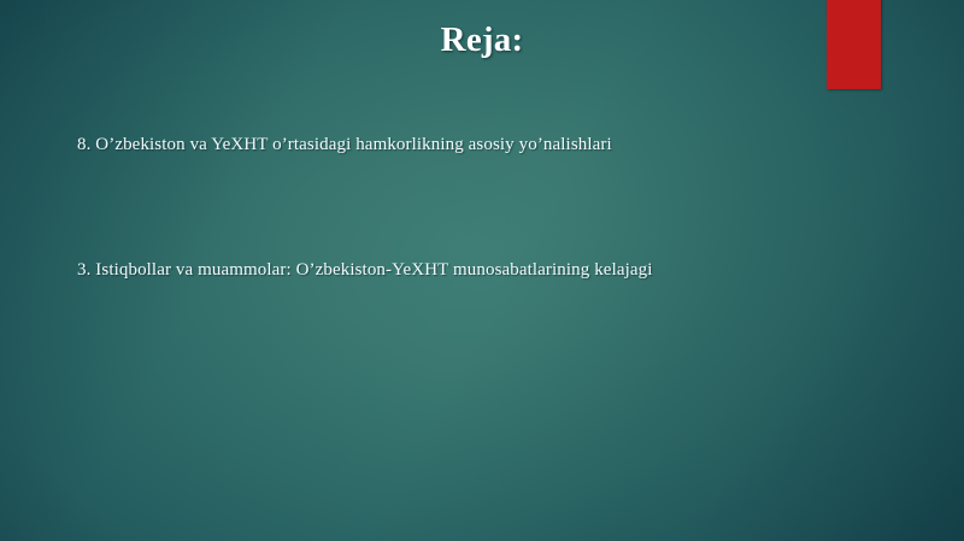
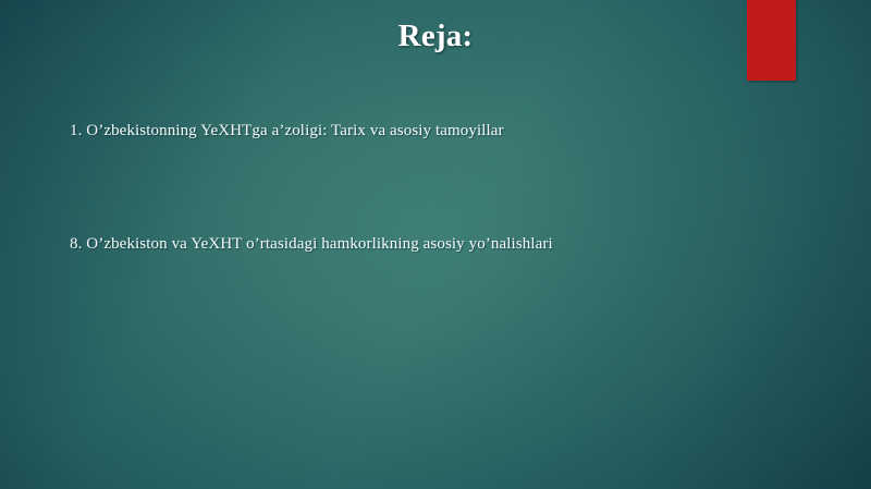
  Reja:
+ 1. O’zbekistonning YeXHTga a’zoligi: Tarix va asosiy tamoyillar
  8. O’zbekiston va YeXHT o’rtasidagi hamkorlikning asosiy yo’nalishlari
- 3. Istiqbollar va muammolar: O’zbekiston-YeXHT munosabatlarining kelajagi
